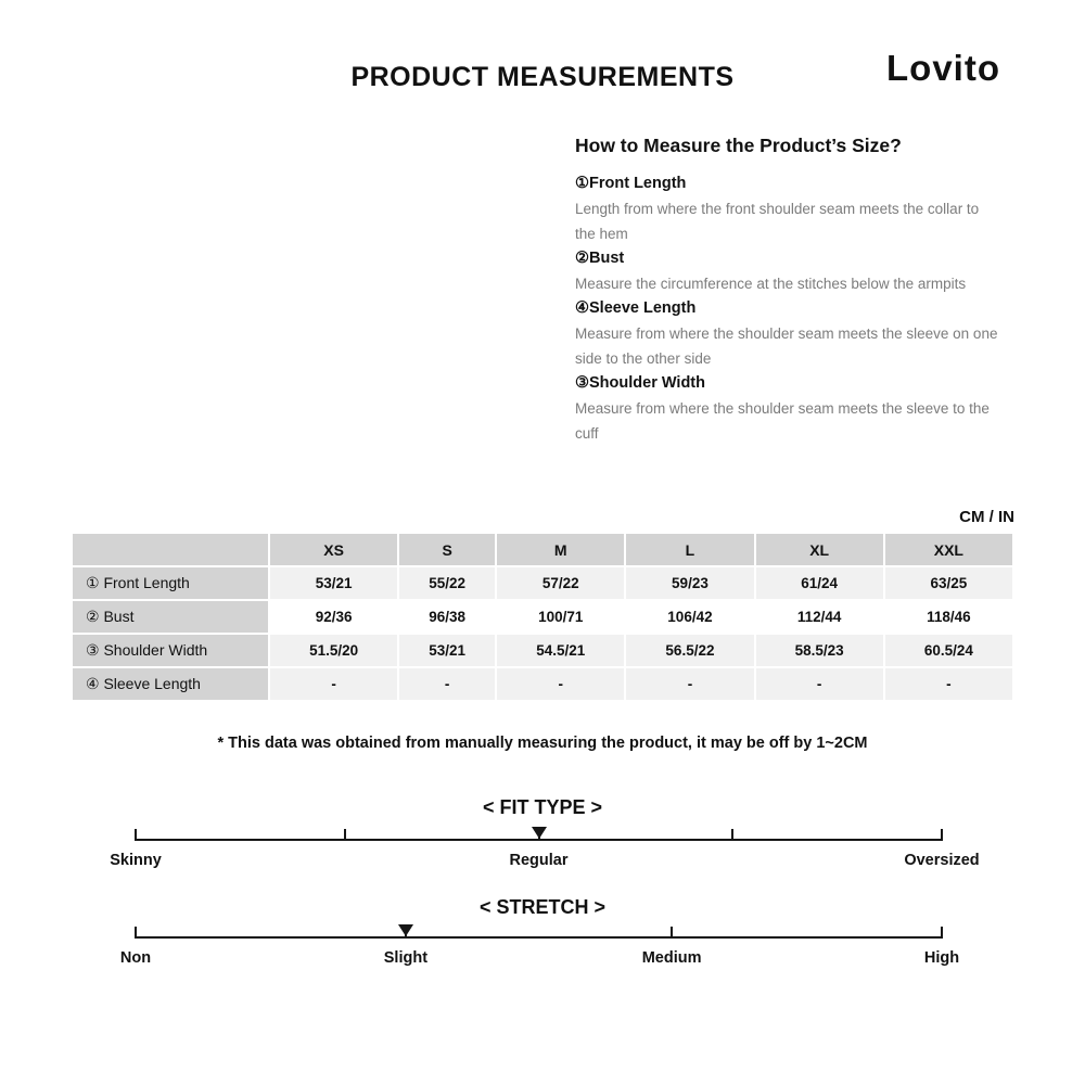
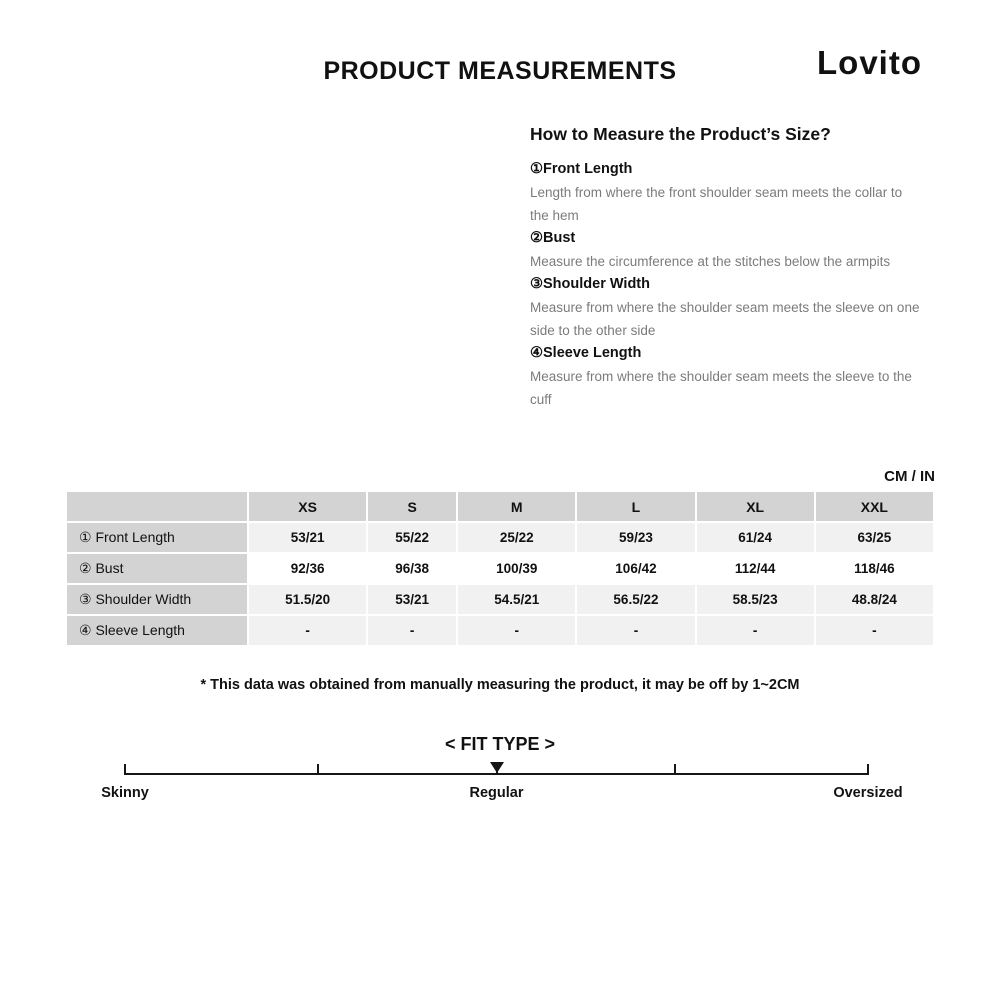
  PRODUCT MEASUREMENTS
  Lovito
  How to Measure the Product’s Size?
  ①Front Length
  Length from where the front shoulder seam meets the collar to the hem
  ②Bust
  Measure the circumference at the stitches below the armpits
- ④Sleeve Length
+ ③Shoulder Width
  Measure from where the shoulder seam meets the sleeve on one side to the other side
- ③Shoulder Width
+ ④Sleeve Length
  Measure from where the shoulder seam meets the sleeve to the cuff
  CM / IN
  	XS	S	M	L	XL	XXL
- ① Front Length	53/21	55/22	57/22	59/23	61/24	63/25
+ ① Front Length	53/21	55/22	25/22	59/23	61/24	63/25
- ② Bust	92/36	96/38	100/71	106/42	112/44	118/46
+ ② Bust	92/36	96/38	100/39	106/42	112/44	118/46
- ③ Shoulder Width	51.5/20	53/21	54.5/21	56.5/22	58.5/23	60.5/24
+ ③ Shoulder Width	51.5/20	53/21	54.5/21	56.5/22	58.5/23	48.8/24
  ④ Sleeve Length	-	-	-	-	-	-
  * This data was obtained from manually measuring the product, it may be off by 1~2CM
  < FIT TYPE >
  Skinny
  Regular
  Oversized
- < STRETCH >
- Non
- Slight
- Medium
- High
